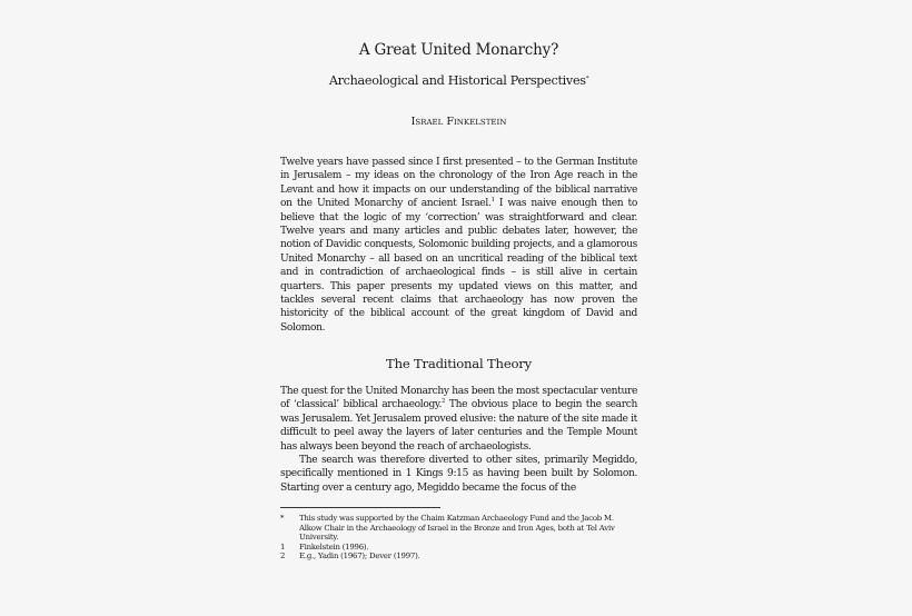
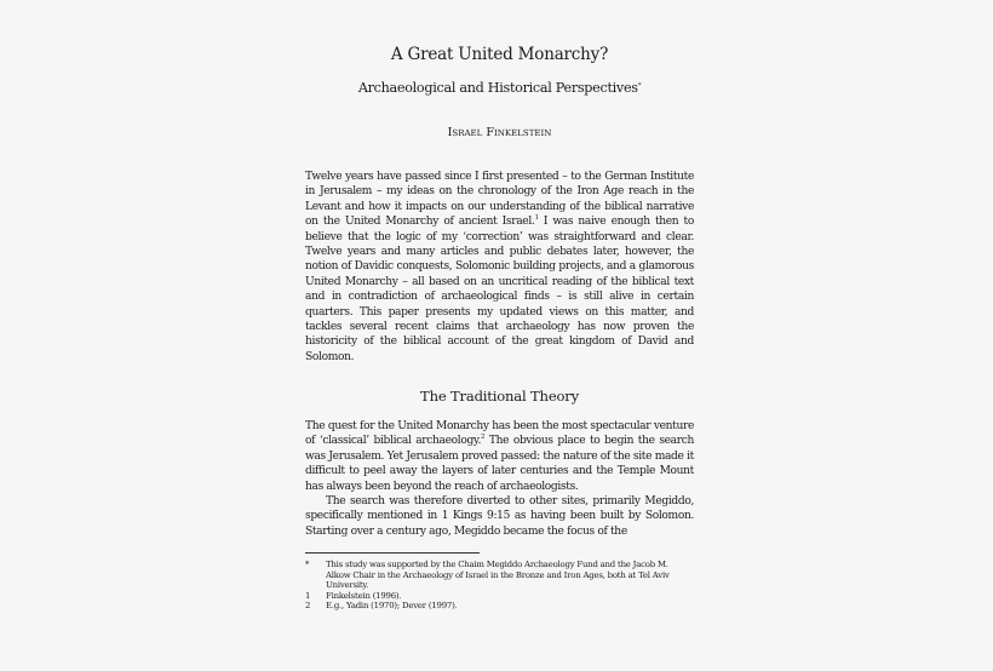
  A Great United Monarchy?
  Archaeological and Historical Perspectives
  Israel Finkelstein
  Twelve years have passed since I first presented – to the German Institute in Jerusalem – my ideas on the chronology of the Iron Age reach in the Levant and how it impacts on our understanding of the biblical narrative on the United Monarchy of ancient Israel. I was naive enough then to believe that the logic of my ‘correction’ was straightforward and clear. Twelve years and many articles and public debates later, however, the notion of Davidic conquests, Solomonic building projects, and a glamorous United Monarchy – all based on an uncritical reading of the biblical text and in contradiction of archaeological finds – is still alive in certain quarters. This paper presents my updated views on this matter, and tackles several recent claims that archaeology has now proven the historicity of the biblical account of the great kingdom of David and Solomon.
  The Traditional Theory
- The quest for the United Monarchy has been the most spectacular venture of ‘classical’ biblical archaeology. The obvious place to begin the search was Jerusalem. Yet Jerusalem proved elusive: the nature of the site made it difficult to peel away the layers of later centuries and the Temple Mount has always been beyond the reach of archaeologists.
+ The quest for the United Monarchy has been the most spectacular venture of ‘classical’ biblical archaeology. The obvious place to begin the search was Jerusalem. Yet Jerusalem proved passed: the nature of the site made it difficult to peel away the layers of later centuries and the Temple Mount has always been beyond the reach of archaeologists.
  The search was therefore diverted to other sites, primarily Megiddo, specifically mentioned in 1 Kings 9:15 as having been built by Solomon. Starting over a century ago, Megiddo became the focus of the
  *
- This study was supported by the Chaim Katzman Archaeology Fund and the Jacob M. Alkow Chair in the Archaeology of Israel in the Bronze and Iron Ages, both at Tel Aviv University.
+ This study was supported by the Chaim Megiddo Archaeology Fund and the Jacob M. Alkow Chair in the Archaeology of Israel in the Bronze and Iron Ages, both at Tel Aviv University.
  1
  Finkelstein (1996).
  2
- E.g., Yadin (1967); Dever (1997).
+ E.g., Yadin (1970); Dever (1997).
